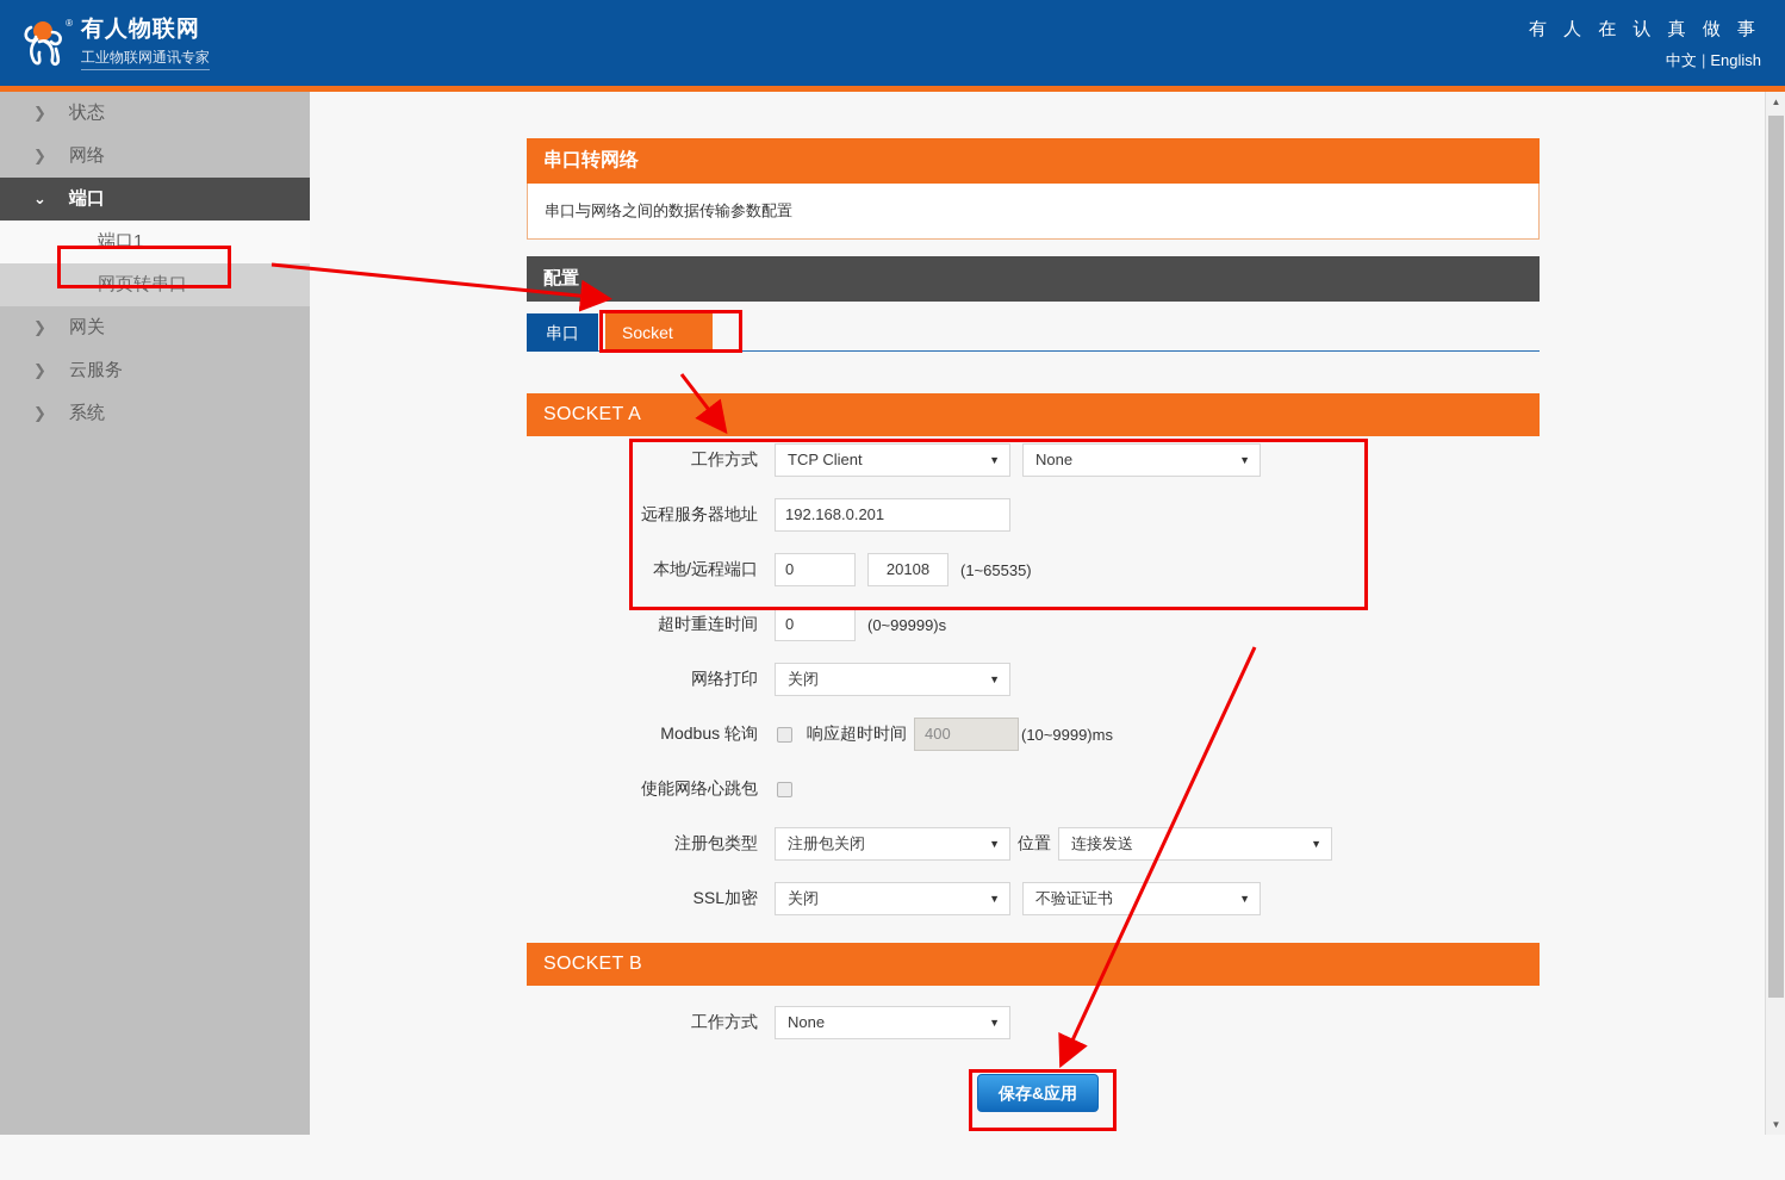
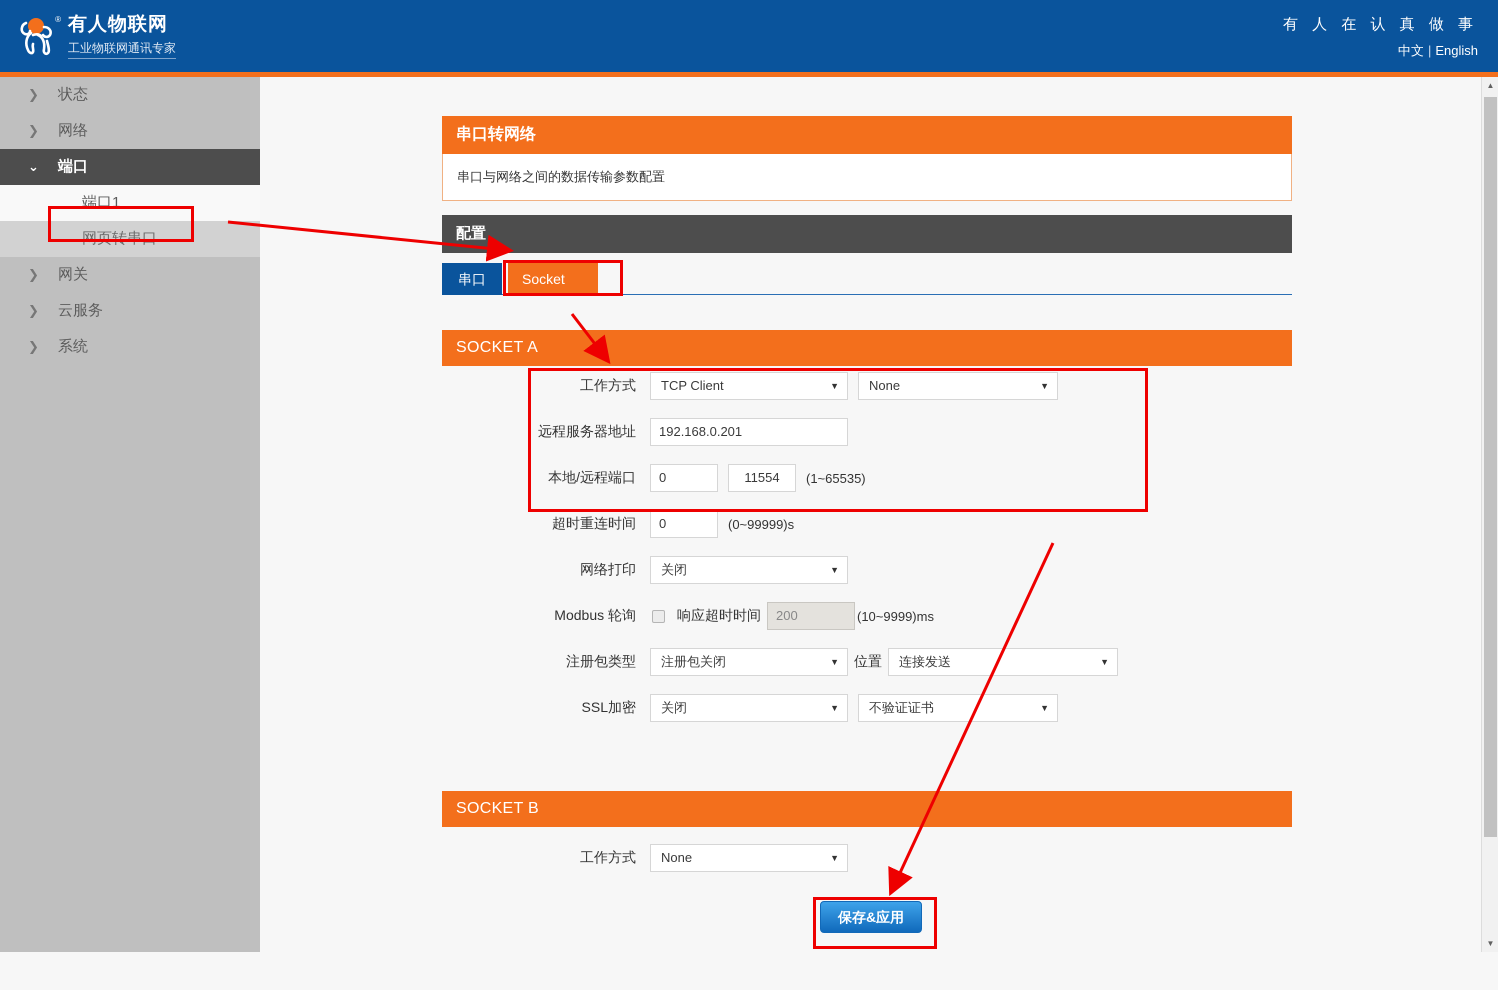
  ®
  有人物联网
  工业物联网通讯专家
  有 人 在 认 真 做 事
  中文 | English
  ❯
  状态
  ❯
  网络
  ⌄
  端口
  端口1
  网页转串口
  ❯
  网关
  ❯
  云服务
  ❯
  系统
  串口转网络
  串口与网络之间的数据传输参数配置
  配置
  串口
  Socket
  SOCKET A
  工作方式
  TCP Client
  ▼
  None
  ▼
  远程服务器地址
  192.168.0.201
  本地/远程端口
  0
- 20108
+ 11554
  (1~65535)
  超时重连时间
  0
  (0~99999)s
  网络打印
  关闭
  ▼
  Modbus 轮询
  响应超时时间
- 400
+ 200
  (10~9999)ms
- 使能网络心跳包
  注册包类型
  注册包关闭
  ▼
  位置
  连接发送
  ▼
  SSL加密
  关闭
  ▼
  不验证证书
  ▼
  SOCKET B
  工作方式
  None
  ▼
  保存&应用
  ▲
  ▼
